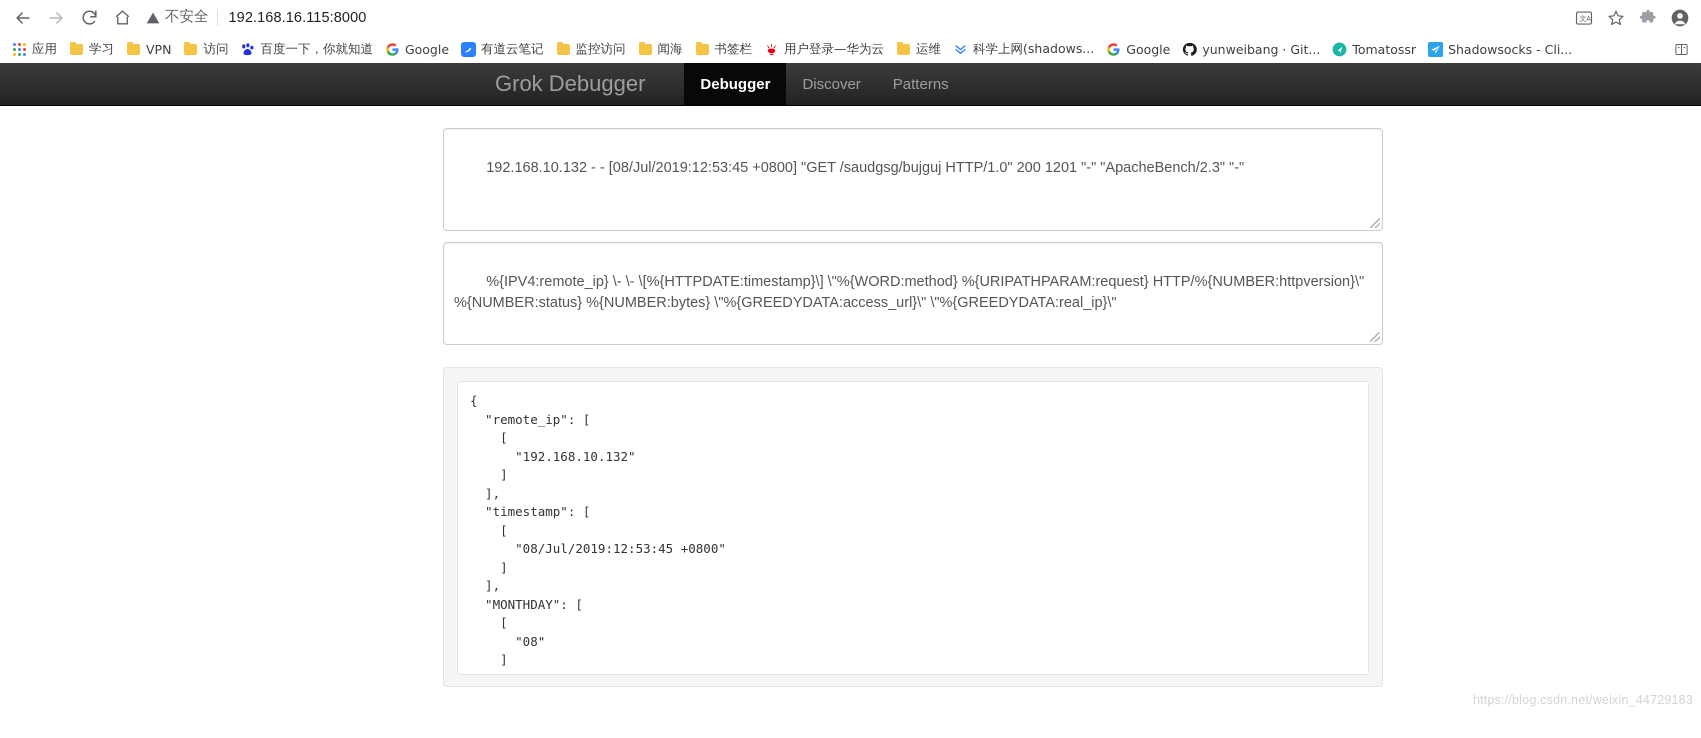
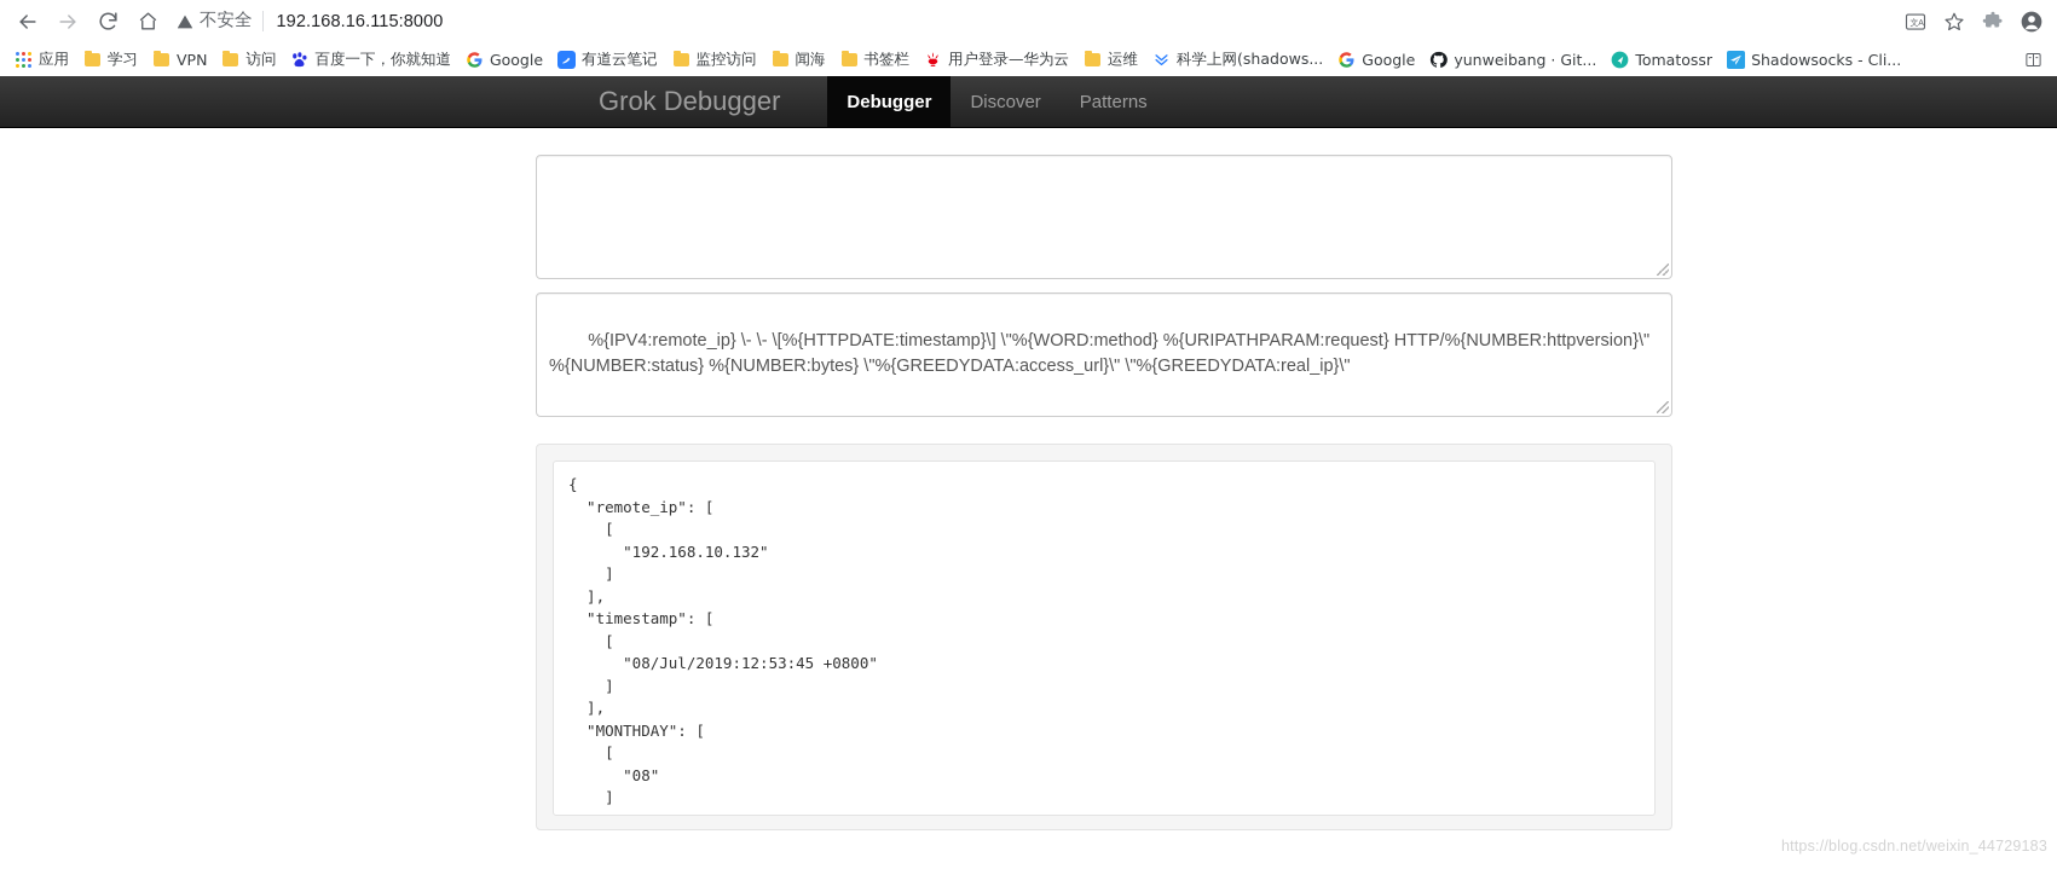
  不安全
  192.168.16.115:8000
  文A
  应用
  学习
  VPN
  访问
  百度一下，你就知道
  Google
  有道云笔记
  监控访问
  闻海
  书签栏
  用户登录—华为云
  运维
  科学上网(shadows...
  Google
  yunweibang · Git...
  Tomatossr
  Shadowsocks - Cli...
  Grok Debugger
  Debugger
  Discover
  Patterns
- 192.168.10.132 - - [08/Jul/2019:12:53:45 +0800] "GET /saudgsg/bujguj HTTP/1.0" 200 1201 "-" "ApacheBench/2.3" "-"
  %{IPV4:remote_ip} \- \- \[%{HTTPDATE:timestamp}\] \"%{WORD:method} %{URIPATHPARAM:request} HTTP/%{NUMBER:httpversion}\" %{NUMBER:status} %{NUMBER:bytes} \"%{GREEDYDATA:access_url}\" \"%{GREEDYDATA:real_ip}\"
  {
  "remote_ip": [
  [
  "192.168.10.132"
  ]
  ],
  "timestamp": [
  [
  "08/Jul/2019:12:53:45 +0800"
  ]
  ],
  "MONTHDAY": [
  [
  "08"
  ]
  https://blog.csdn.net/weixin_44729183
